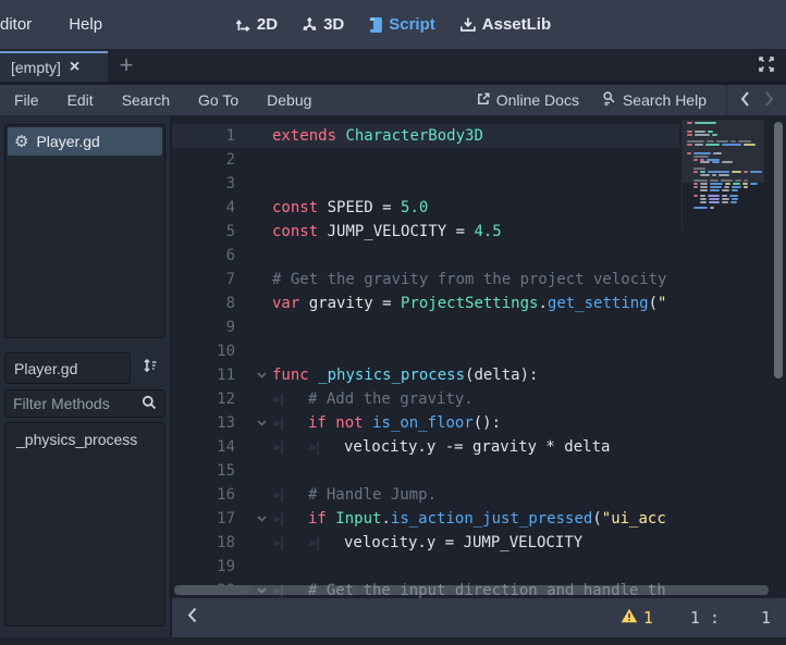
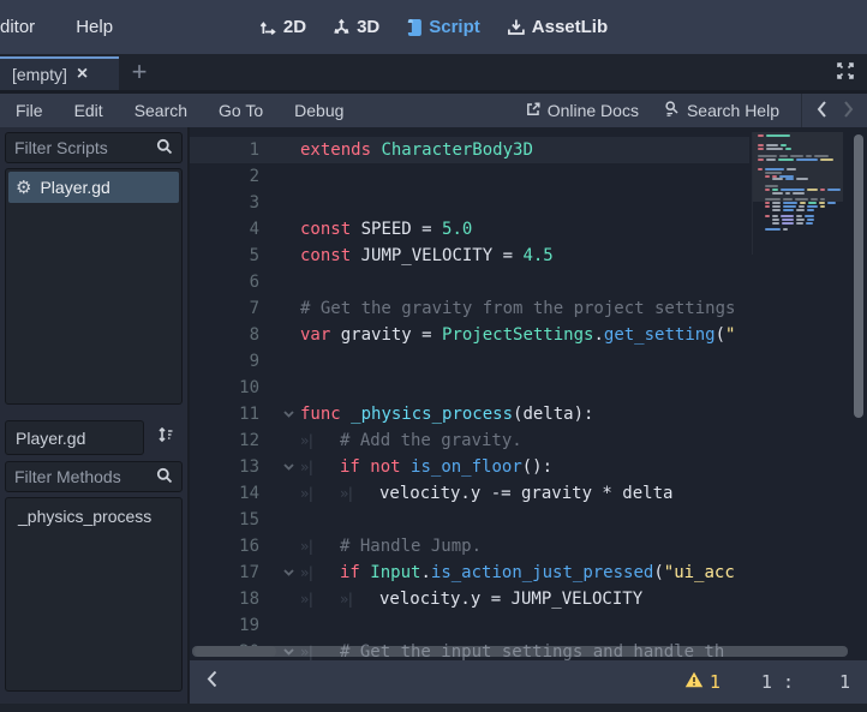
  ditor
  Help
  2D
  3D
  Script
  AssetLib
  [empty]
  ×
  +
  File
  Edit
  Search
  Go To
  Debug
  Online Docs
  Search Help
+ Filter Scripts
  ⚙
  Player.gd
  Player.gd
  Filter Methods
  _physics_process
  1
  extends CharacterBody3D
  2
  3
  4
  const SPEED = 5.0
  5
  const JUMP_VELOCITY = 4.5
  6
  7
- # Get the gravity from the project velocity
+ # Get the gravity from the project settings
  8
  var gravity = ProjectSettings.get_setting("
  9
  10
  11
  func _physics_process(delta):
  12
  »| # Add the gravity.
  13
  »| if not is_on_floor():
  14
  »| »| velocity.y -= gravity * delta
  15
  16
  »| # Handle Jump.
  17
  »| if Input.is_action_just_pressed("ui_acc
  18
  »| »| velocity.y = JUMP_VELOCITY
  19
- »| # Get the input direction and handle th
+ »| # Get the input settings and handle th
  1
  1
  :
  1
